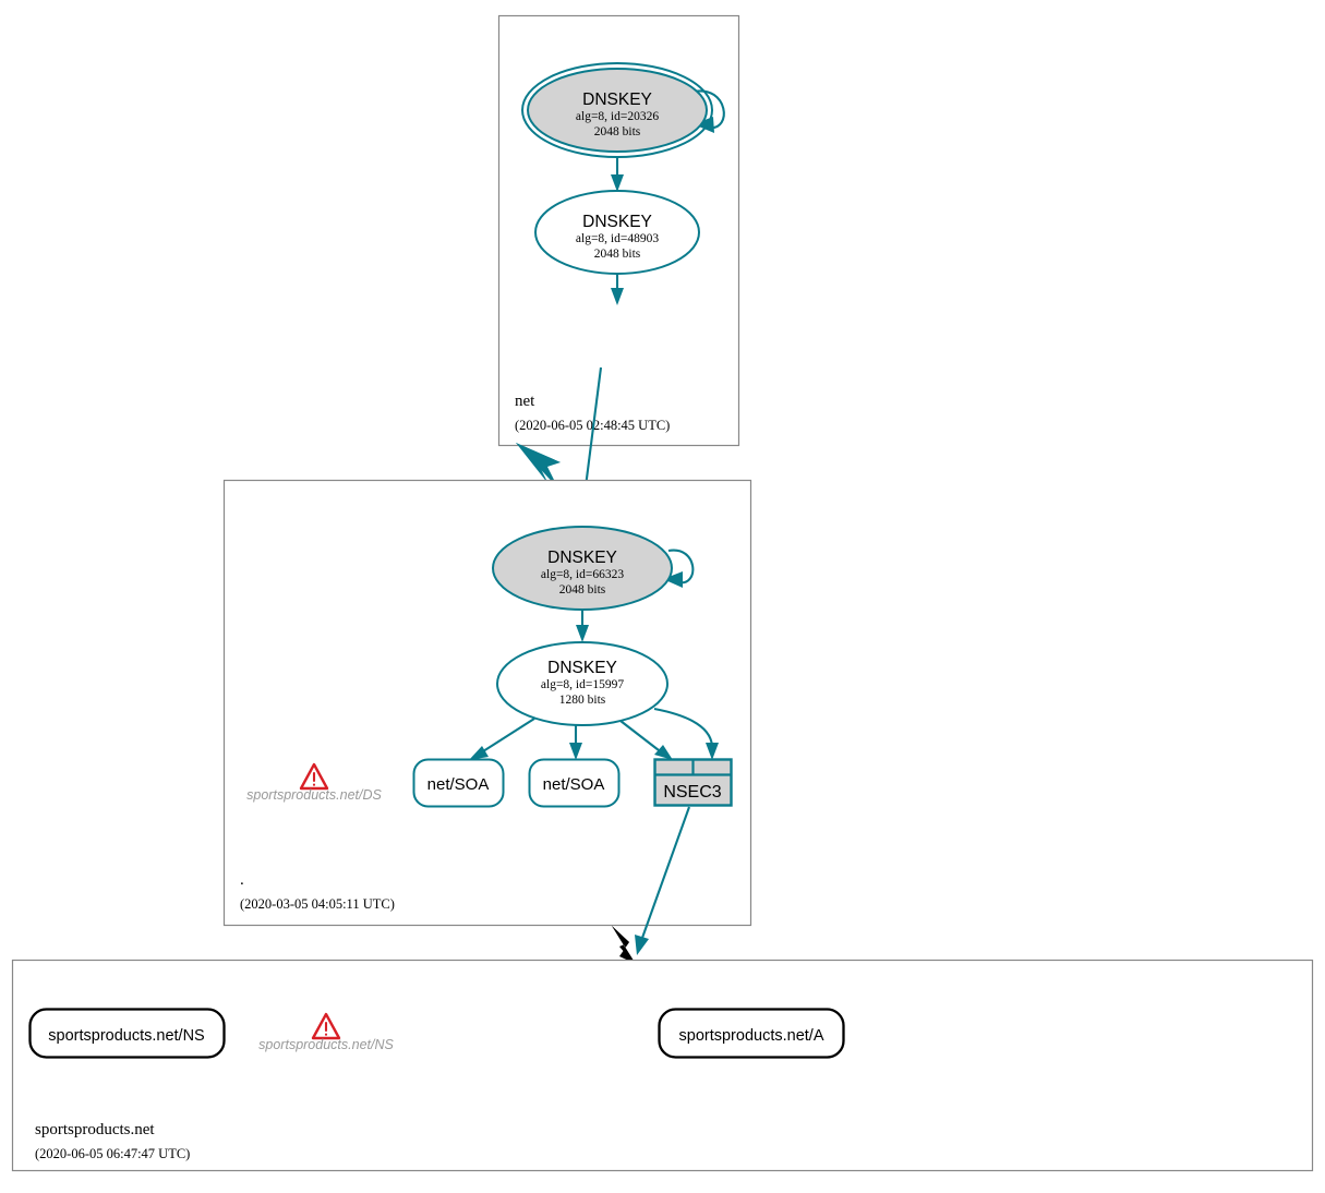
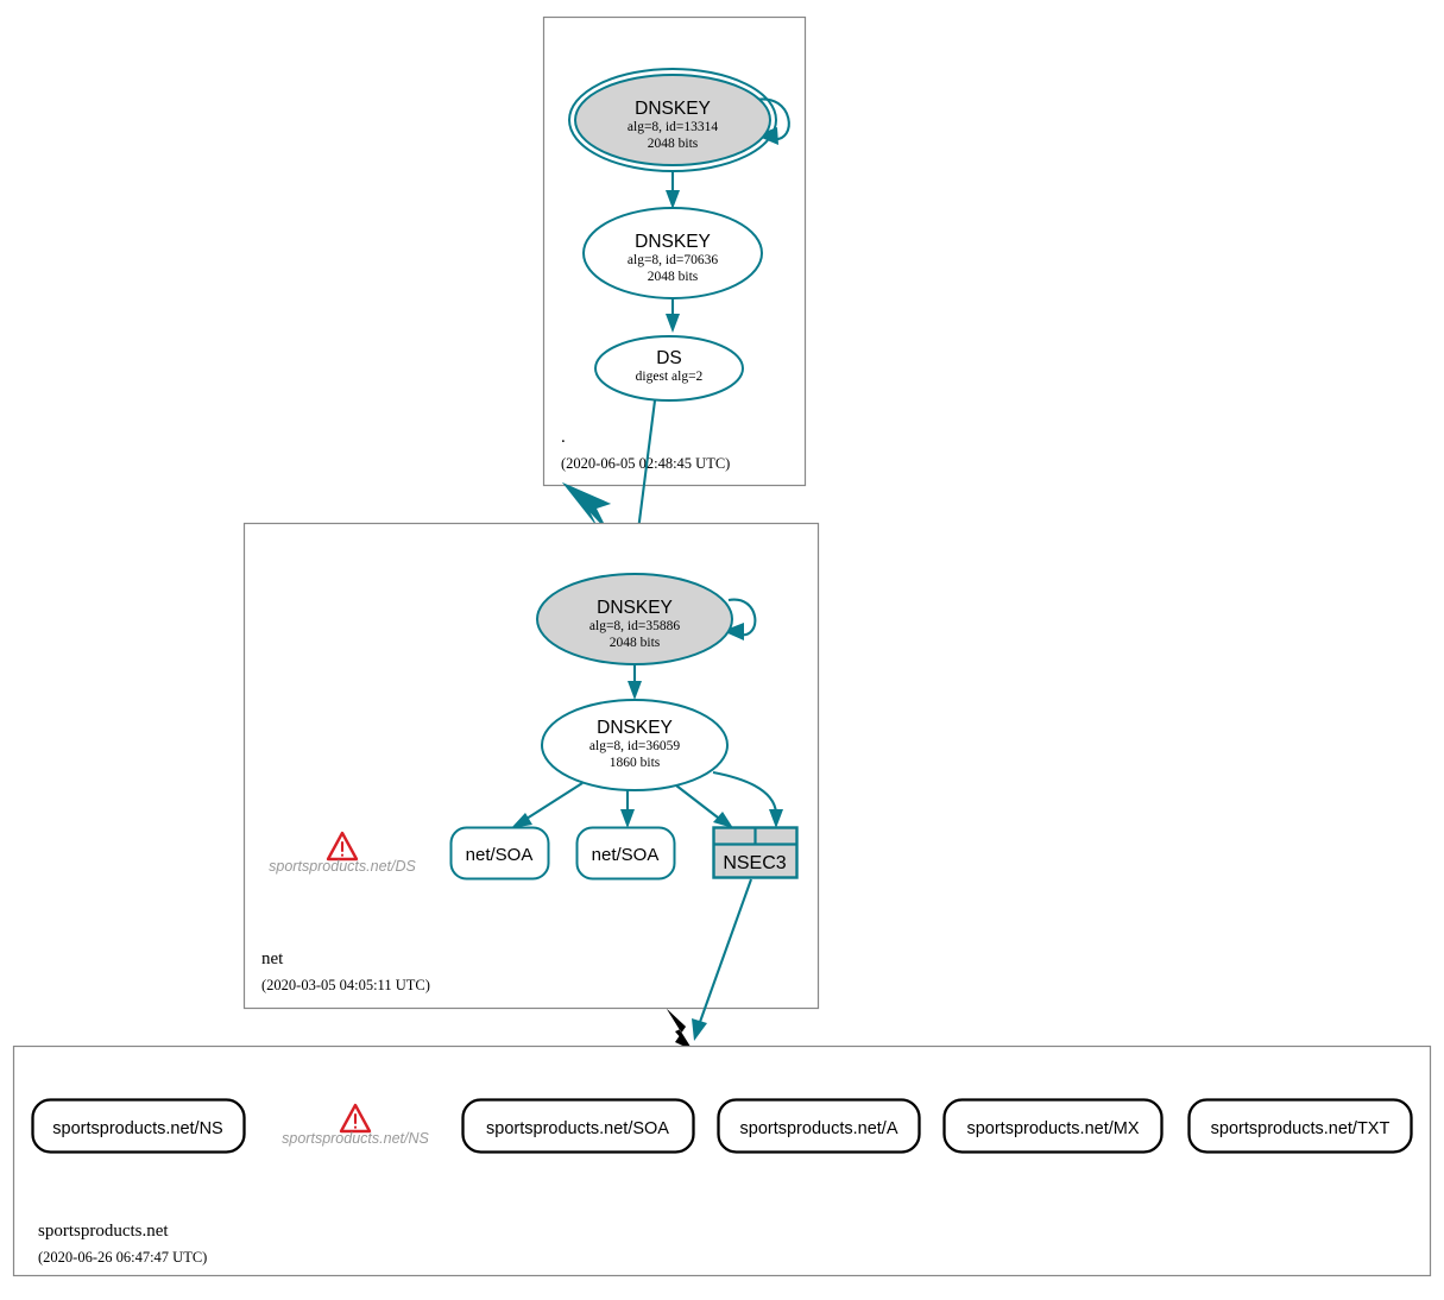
  DNSKEY
- alg=8, id=20326
+ alg=8, id=13314
  2048 bits
  DNSKEY
- alg=8, id=48903
+ alg=8, id=70636
  2048 bits
+ DS
+ digest alg=2
- net
+ .
  (2020-06-05 02:48:45 UTC)
  DNSKEY
- alg=8, id=66323
+ alg=8, id=35886
  2048 bits
  DNSKEY
- alg=8, id=15997
+ alg=8, id=36059
- 1280 bits
+ 1860 bits
  net/SOA
  net/SOA
  NSEC3
  sportsproducts.net/DS
- .
+ net
  (2020-03-05 04:05:11 UTC)
  sportsproducts.net/NS
  sportsproducts.net/NS
+ sportsproducts.net/SOA
  sportsproducts.net/A
+ sportsproducts.net/MX
+ sportsproducts.net/TXT
  sportsproducts.net
- (2020-06-05 06:47:47 UTC)
+ (2020-06-26 06:47:47 UTC)
